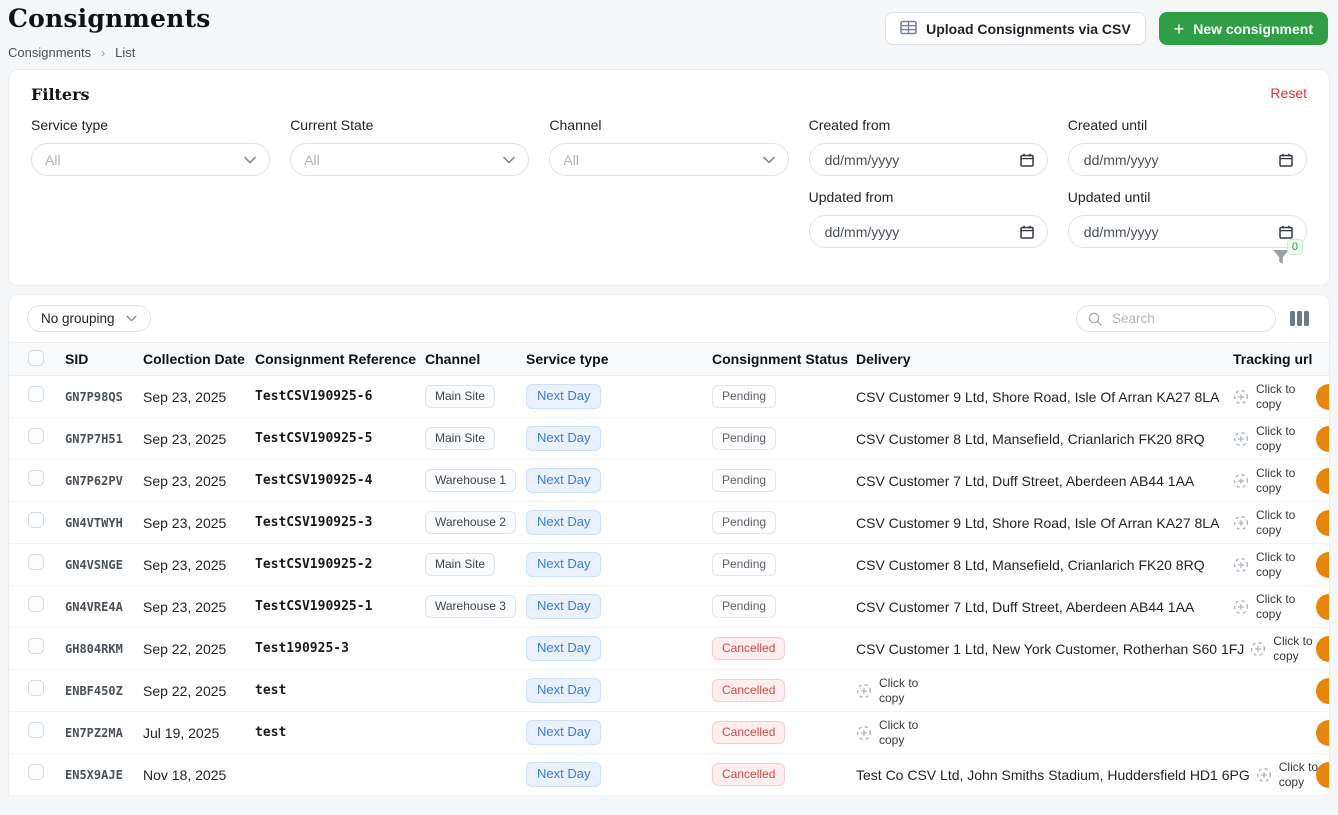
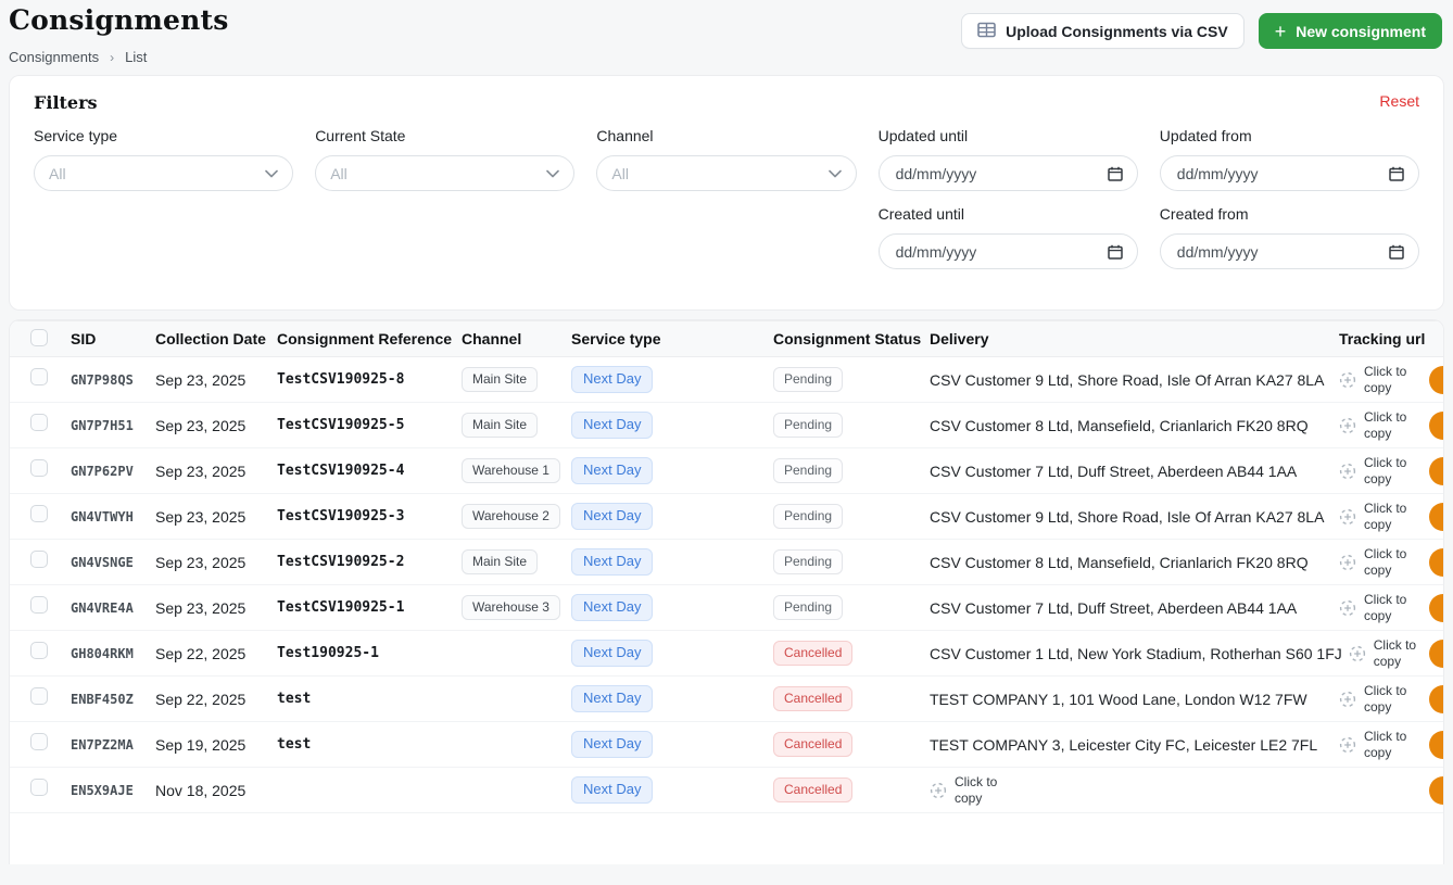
  Consignments
  Consignments
  ›
  List
  Upload Consignments via CSV
  +
  New consignment
  Filters
  Reset
  Service type
  All
  Current State
  All
  Channel
  All
- Created from
+ Updated until
  dd/mm/yyyy
- Created until
+ Updated from
  dd/mm/yyyy
- Updated from
+ Created until
  dd/mm/yyyy
- Updated until
+ Created from
  dd/mm/yyyy
- 0
- No grouping
- Search
  SID
  Collection Date
  Consignment Reference
  Channel
  Service type
  Consignment Status
  Delivery
  Tracking url
  GN7P98QS
  Sep 23, 2025
- TestCSV190925-6
+ TestCSV190925-8
  Main Site
  Next Day
  Pending
  CSV Customer 9 Ltd, Shore Road, Isle Of Arran KA27 8LA
  Click to copy
  GN7P7H51
  Sep 23, 2025
  TestCSV190925-5
  Main Site
  Next Day
  Pending
  CSV Customer 8 Ltd, Mansefield, Crianlarich FK20 8RQ
  Click to copy
  GN7P62PV
  Sep 23, 2025
  TestCSV190925-4
  Warehouse 1
  Next Day
  Pending
  CSV Customer 7 Ltd, Duff Street, Aberdeen AB44 1AA
  Click to copy
  GN4VTWYH
  Sep 23, 2025
  TestCSV190925-3
  Warehouse 2
  Next Day
  Pending
  CSV Customer 9 Ltd, Shore Road, Isle Of Arran KA27 8LA
  Click to copy
  GN4VSNGE
  Sep 23, 2025
  TestCSV190925-2
  Main Site
  Next Day
  Pending
  CSV Customer 8 Ltd, Mansefield, Crianlarich FK20 8RQ
  Click to copy
  GN4VRE4A
  Sep 23, 2025
  TestCSV190925-1
  Warehouse 3
  Next Day
  Pending
  CSV Customer 7 Ltd, Duff Street, Aberdeen AB44 1AA
  Click to copy
  GH804RKM
  Sep 22, 2025
- Test190925-3
+ Test190925-1
  Next Day
  Cancelled
- CSV Customer 1 Ltd, New York Customer, Rotherhan S60 1FJ
+ CSV Customer 1 Ltd, New York Stadium, Rotherhan S60 1FJ
  Click to copy
  ENBF450Z
  Sep 22, 2025
  test
  Next Day
  Cancelled
+ TEST COMPANY 1, 101 Wood Lane, London W12 7FW
  Click to copy
  EN7PZ2MA
- Jul 19, 2025
+ Sep 19, 2025
  test
  Next Day
  Cancelled
+ TEST COMPANY 3, Leicester City FC, Leicester LE2 7FL
  Click to copy
  EN5X9AJE
  Nov 18, 2025
  Next Day
  Cancelled
- Test Co CSV Ltd, John Smiths Stadium, Huddersfield HD1 6PG
  Click to copy
